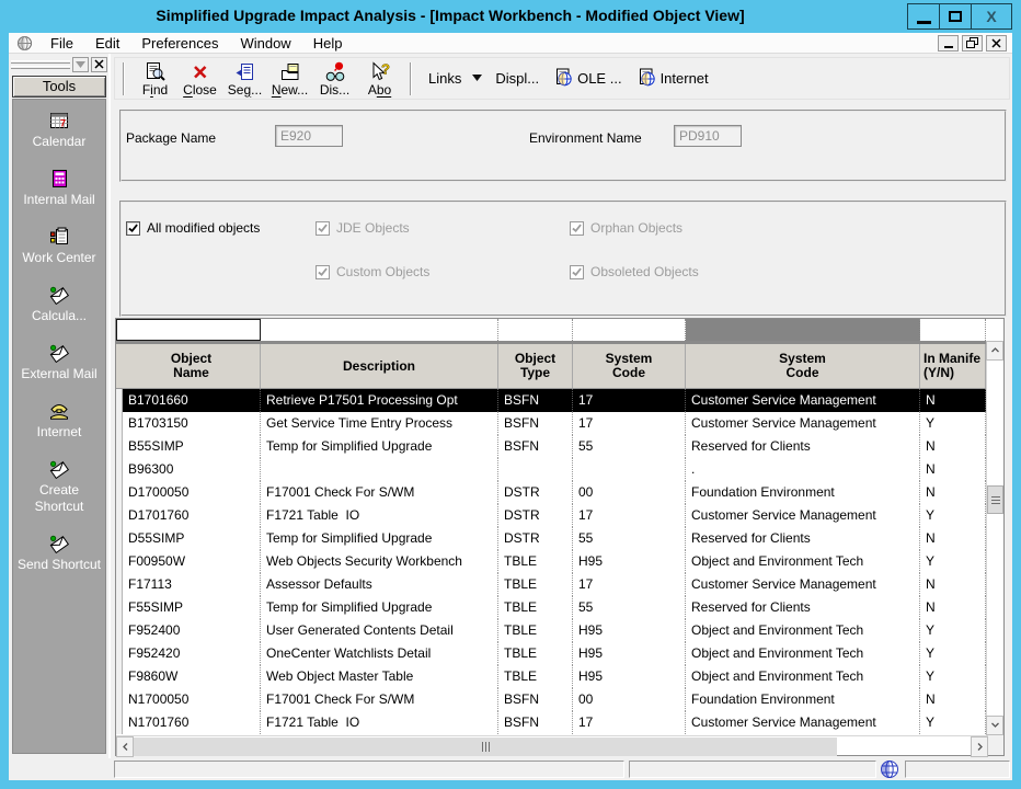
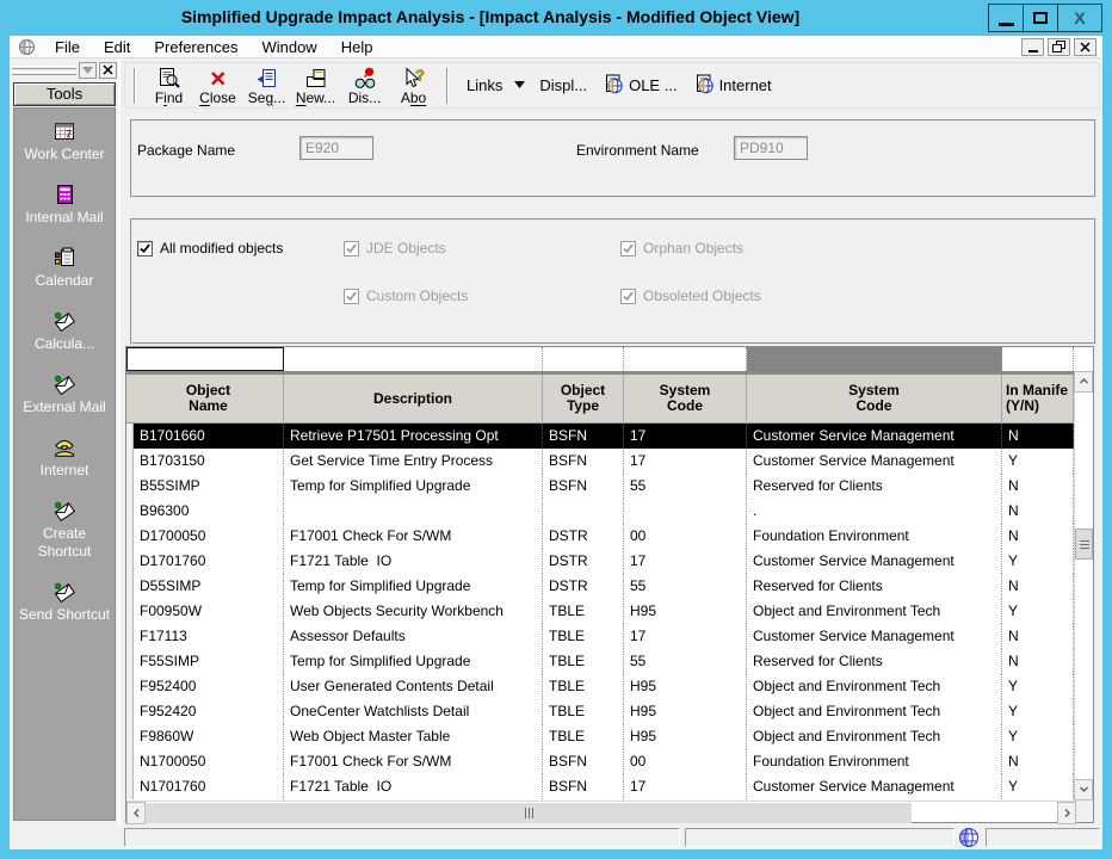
- Simplified Upgrade Impact Analysis - [Impact Workbench - Modified Object View]
+ Simplified Upgrade Impact Analysis - [Impact Analysis - Modified Object View]
  X
  File
  Edit
  Preferences
  Window
  Help
  Tools
  7
- Calendar
+ Work Center
  Internal Mail
- Work Center
+ Calendar
  Calcula...
  External Mail
  Internet
  Create Shortcut
  Send Shortcut
  Find
  Close
  Seg...
  New...
  Dis...
  ?
  Abo
  Links
  Displ...
  OLE ...
  Internet
  Package Name
  E920
  Environment Name
  PD910
  All modified objects
  JDE Objects
  Orphan Objects
  Custom Objects
  Obsoleted Objects
  Object
  Name
  Description
  Object
  Type
  System
  Code
  System
  Code
  In Manife
  (Y/N)
  B1701660
  Retrieve P17501 Processing Opt
  BSFN
  17
  Customer Service Management
  N
  B1703150
  Get Service Time Entry Process
  BSFN
  17
  Customer Service Management
  Y
  B55SIMP
  Temp for Simplified Upgrade
  BSFN
  55
  Reserved for Clients
  N
  B96300
  .
  N
  D1700050
  F17001 Check For S/WM
  DSTR
  00
  Foundation Environment
  N
  D1701760
  F1721 Table IO
  DSTR
  17
  Customer Service Management
  Y
  D55SIMP
  Temp for Simplified Upgrade
  DSTR
  55
  Reserved for Clients
  N
  F00950W
  Web Objects Security Workbench
  TBLE
  H95
  Object and Environment Tech
  Y
  F17113
  Assessor Defaults
  TBLE
  17
  Customer Service Management
  N
  F55SIMP
  Temp for Simplified Upgrade
  TBLE
  55
  Reserved for Clients
  N
  F952400
  User Generated Contents Detail
  TBLE
  H95
  Object and Environment Tech
  Y
  F952420
  OneCenter Watchlists Detail
  TBLE
  H95
  Object and Environment Tech
  Y
  F9860W
  Web Object Master Table
  TBLE
  H95
  Object and Environment Tech
  Y
  N1700050
  F17001 Check For S/WM
  BSFN
  00
  Foundation Environment
  N
  N1701760
  F1721 Table IO
  BSFN
  17
  Customer Service Management
  Y
